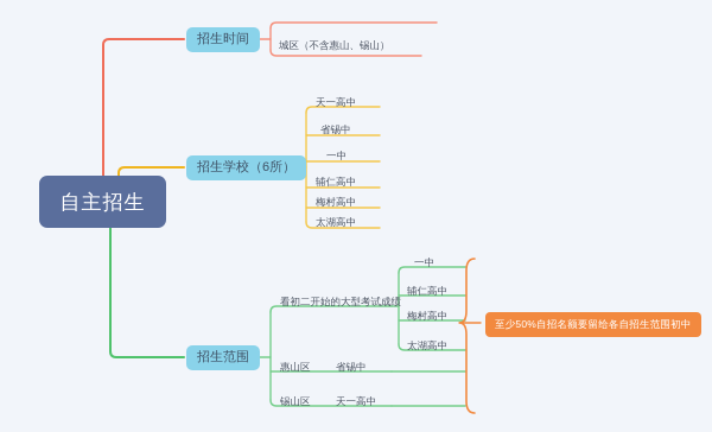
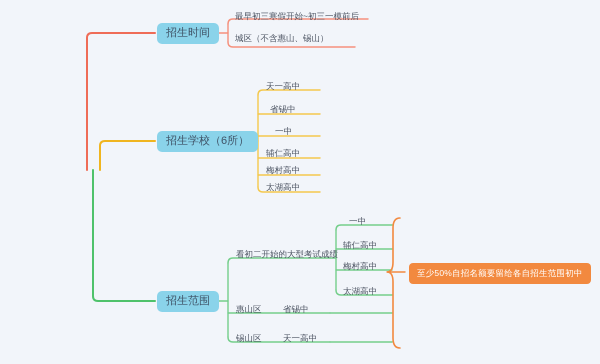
- 自主招生
  招生时间
+ 最早初三寒假开始~初三一模前后
  城区（不含惠山、锡山）
  招生学校（6所）
  天一高中
  省锡中
  一中
  辅仁高中
  梅村高中
  太湖高中
  招生范围
  看初二开始的大型考试成绩
  惠山区
  锡山区
  省锡中
  天一高中
  一中
  辅仁高中
  梅村高中
  太湖高中
  至少50%自招名额要留给各自招生范围初中
